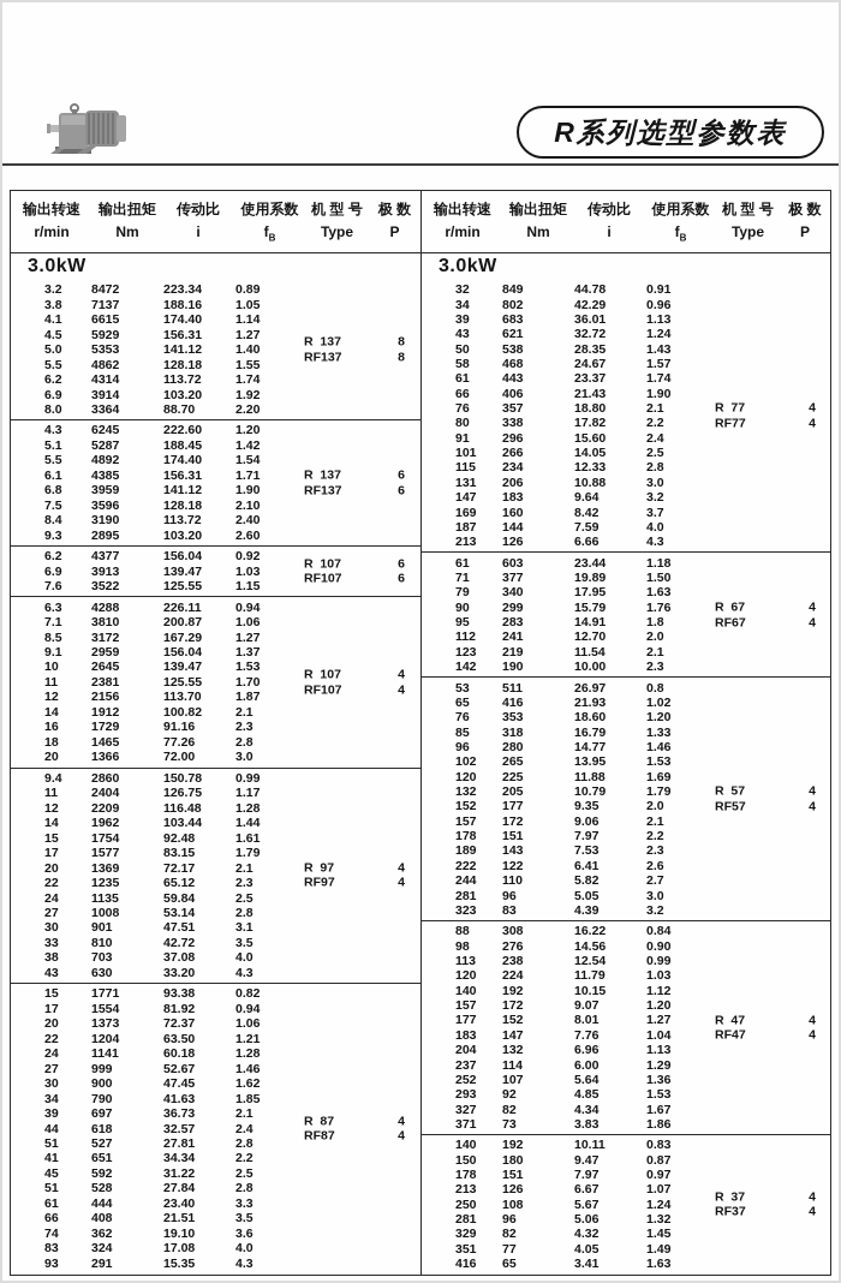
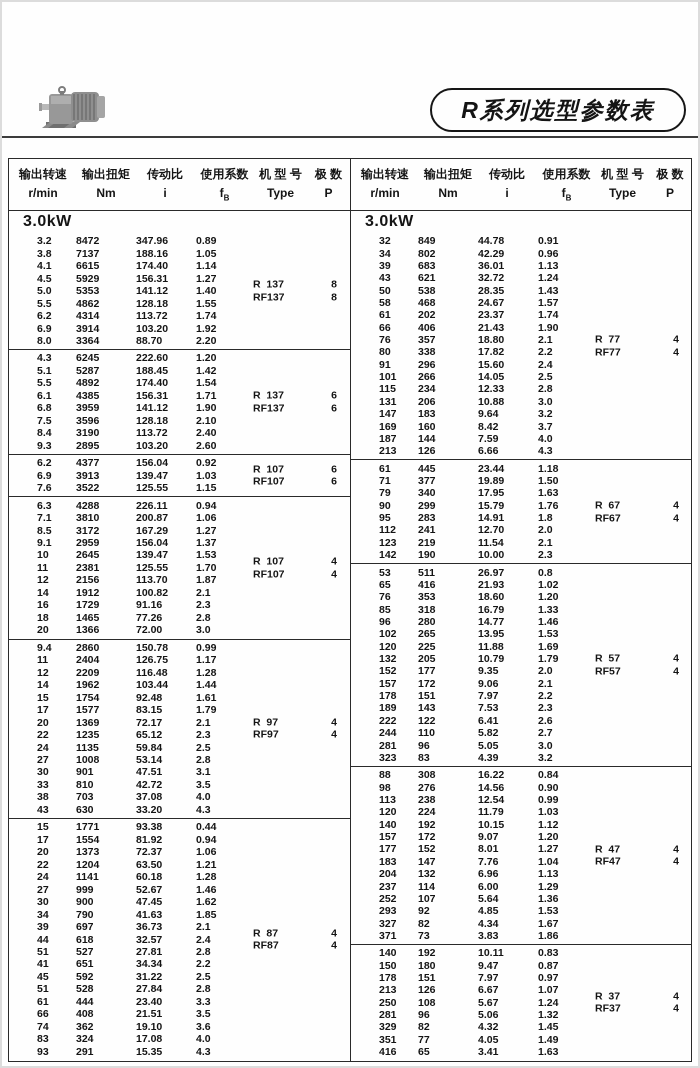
  R系列选型参数表
  输出转速
  输出扭矩
  传动比
  使用系数
  机 型 号
  极 数
  r/min
  Nm
  i
  fB
  Type
  P
  3.0kW
  3.2
  8472
- 223.34
+ 347.96
  0.89
  3.8
  7137
  188.16
  1.05
  4.1
  6615
  174.40
  1.14
  4.5
  5929
  156.31
  1.27
  5.0
  5353
  141.12
  1.40
  5.5
  4862
  128.18
  1.55
  6.2
  4314
  113.72
  1.74
  6.9
  3914
  103.20
  1.92
  8.0
  3364
  88.70
  2.20
  R 137
  RF137
  8
  8
  4.3
  6245
  222.60
  1.20
  5.1
  5287
  188.45
  1.42
  5.5
  4892
  174.40
  1.54
  6.1
  4385
  156.31
  1.71
  6.8
  3959
  141.12
  1.90
  7.5
  3596
  128.18
  2.10
  8.4
  3190
  113.72
  2.40
  9.3
  2895
  103.20
  2.60
  R 137
  RF137
  6
  6
  6.2
  4377
  156.04
  0.92
  6.9
  3913
  139.47
  1.03
  7.6
  3522
  125.55
  1.15
  R 107
  RF107
  6
  6
  6.3
  4288
  226.11
  0.94
  7.1
  3810
  200.87
  1.06
  8.5
  3172
  167.29
  1.27
  9.1
  2959
  156.04
  1.37
  10
  2645
  139.47
  1.53
  11
  2381
  125.55
  1.70
  12
  2156
  113.70
  1.87
  14
  1912
  100.82
  2.1
  16
  1729
  91.16
  2.3
  18
  1465
  77.26
  2.8
  20
  1366
  72.00
  3.0
  R 107
  RF107
  4
  4
  9.4
  2860
  150.78
  0.99
  11
  2404
  126.75
  1.17
  12
  2209
  116.48
  1.28
  14
  1962
  103.44
  1.44
  15
  1754
  92.48
  1.61
  17
  1577
  83.15
  1.79
  20
  1369
  72.17
  2.1
  22
  1235
  65.12
  2.3
  24
  1135
  59.84
  2.5
  27
  1008
  53.14
  2.8
  30
  901
  47.51
  3.1
  33
  810
  42.72
  3.5
  38
  703
  37.08
  4.0
  43
  630
  33.20
  4.3
  R 97
  RF97
  4
  4
  15
  1771
  93.38
- 0.82
+ 0.44
  17
  1554
  81.92
  0.94
  20
  1373
  72.37
  1.06
  22
  1204
  63.50
  1.21
  24
  1141
  60.18
  1.28
  27
  999
  52.67
  1.46
  30
  900
  47.45
  1.62
  34
  790
  41.63
  1.85
  39
  697
  36.73
  2.1
  44
  618
  32.57
  2.4
  51
  527
  27.81
  2.8
  41
  651
  34.34
  2.2
  45
  592
  31.22
  2.5
  51
  528
  27.84
  2.8
  61
  444
  23.40
  3.3
  66
  408
  21.51
  3.5
  74
  362
  19.10
  3.6
  83
  324
  17.08
  4.0
  93
  291
  15.35
  4.3
  R 87
  RF87
  4
  4
  输出转速
  输出扭矩
  传动比
  使用系数
  机 型 号
  极 数
  r/min
  Nm
  i
  fB
  Type
  P
  3.0kW
  32
  849
  44.78
  0.91
  34
  802
  42.29
  0.96
  39
  683
  36.01
  1.13
  43
  621
  32.72
  1.24
  50
  538
  28.35
  1.43
  58
  468
  24.67
  1.57
  61
- 443
+ 202
  23.37
  1.74
  66
  406
  21.43
  1.90
  76
  357
  18.80
  2.1
  80
  338
  17.82
  2.2
  91
  296
  15.60
  2.4
  101
  266
  14.05
  2.5
  115
  234
  12.33
  2.8
  131
  206
  10.88
  3.0
  147
  183
  9.64
  3.2
  169
  160
  8.42
  3.7
  187
  144
  7.59
  4.0
  213
  126
  6.66
  4.3
  R 77
  RF77
  4
  4
  61
- 603
+ 445
  23.44
  1.18
  71
  377
  19.89
  1.50
  79
  340
  17.95
  1.63
  90
  299
  15.79
  1.76
  95
  283
  14.91
  1.8
  112
  241
  12.70
  2.0
  123
  219
  11.54
  2.1
  142
  190
  10.00
  2.3
  R 67
  RF67
  4
  4
  53
  511
  26.97
  0.8
  65
  416
  21.93
  1.02
  76
  353
  18.60
  1.20
  85
  318
  16.79
  1.33
  96
  280
  14.77
  1.46
  102
  265
  13.95
  1.53
  120
  225
  11.88
  1.69
  132
  205
  10.79
  1.79
  152
  177
  9.35
  2.0
  157
  172
  9.06
  2.1
  178
  151
  7.97
  2.2
  189
  143
  7.53
  2.3
  222
  122
  6.41
  2.6
  244
  110
  5.82
  2.7
  281
  96
  5.05
  3.0
  323
  83
  4.39
  3.2
  R 57
  RF57
  4
  4
  88
  308
  16.22
  0.84
  98
  276
  14.56
  0.90
  113
  238
  12.54
  0.99
  120
  224
  11.79
  1.03
  140
  192
  10.15
  1.12
  157
  172
  9.07
  1.20
  177
  152
  8.01
  1.27
  183
  147
  7.76
  1.04
  204
  132
  6.96
  1.13
  237
  114
  6.00
  1.29
  252
  107
  5.64
  1.36
  293
  92
  4.85
  1.53
  327
  82
  4.34
  1.67
  371
  73
  3.83
  1.86
  R 47
  RF47
  4
  4
  140
  192
  10.11
  0.83
  150
  180
  9.47
  0.87
  178
  151
  7.97
  0.97
  213
  126
  6.67
  1.07
  250
  108
  5.67
  1.24
  281
  96
  5.06
  1.32
  329
  82
  4.32
  1.45
  351
  77
  4.05
  1.49
  416
  65
  3.41
  1.63
  R 37
  RF37
  4
  4
